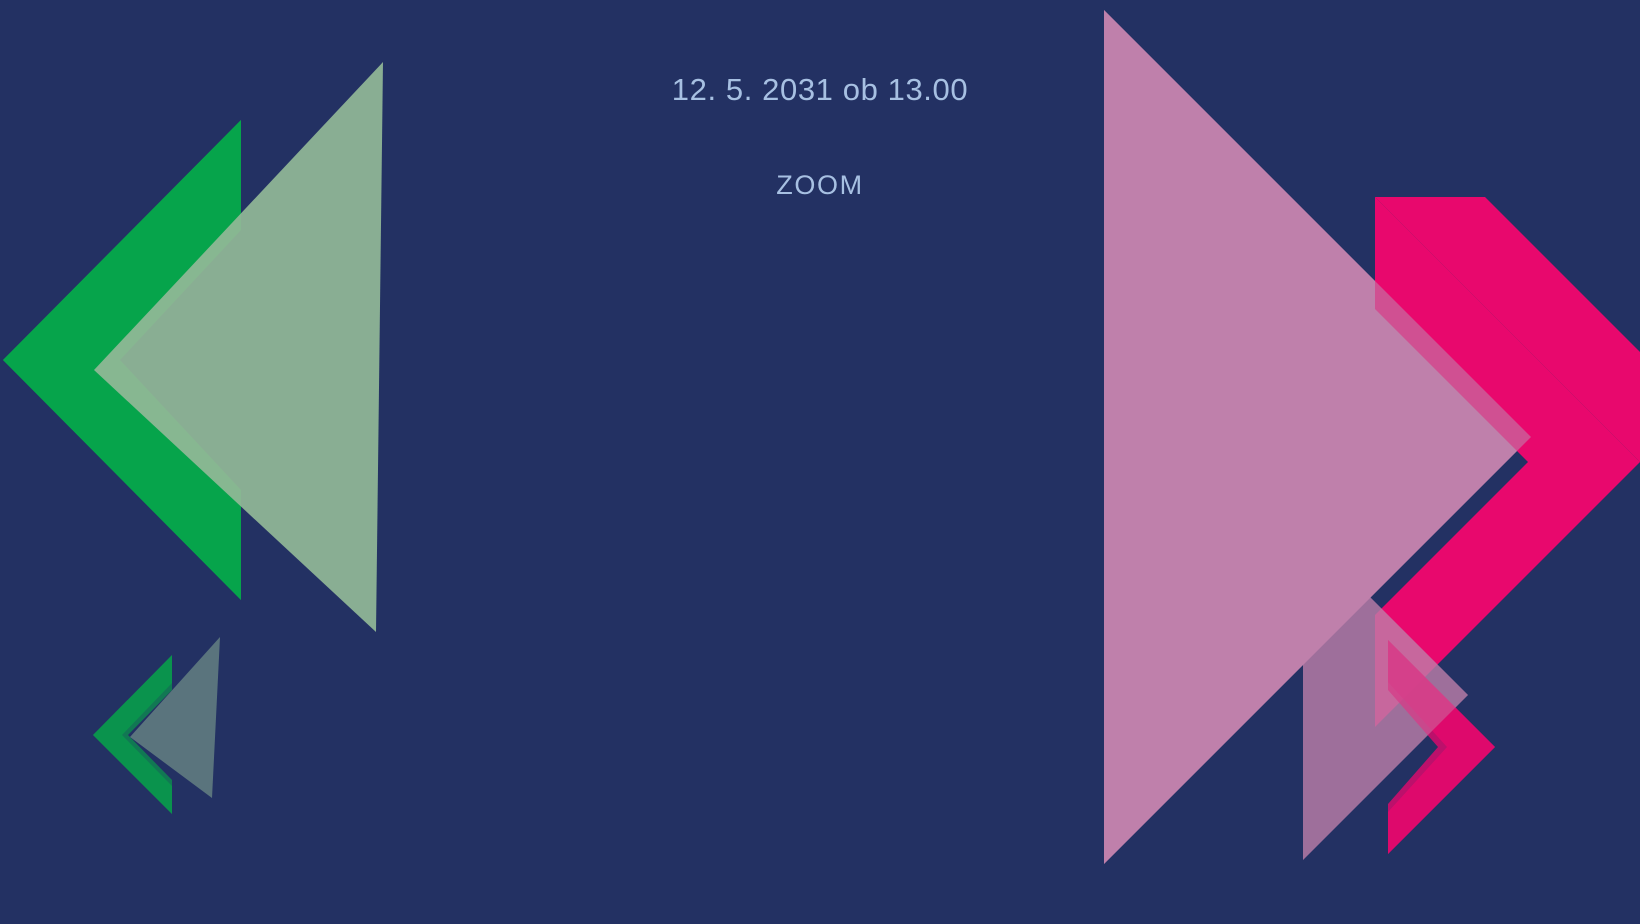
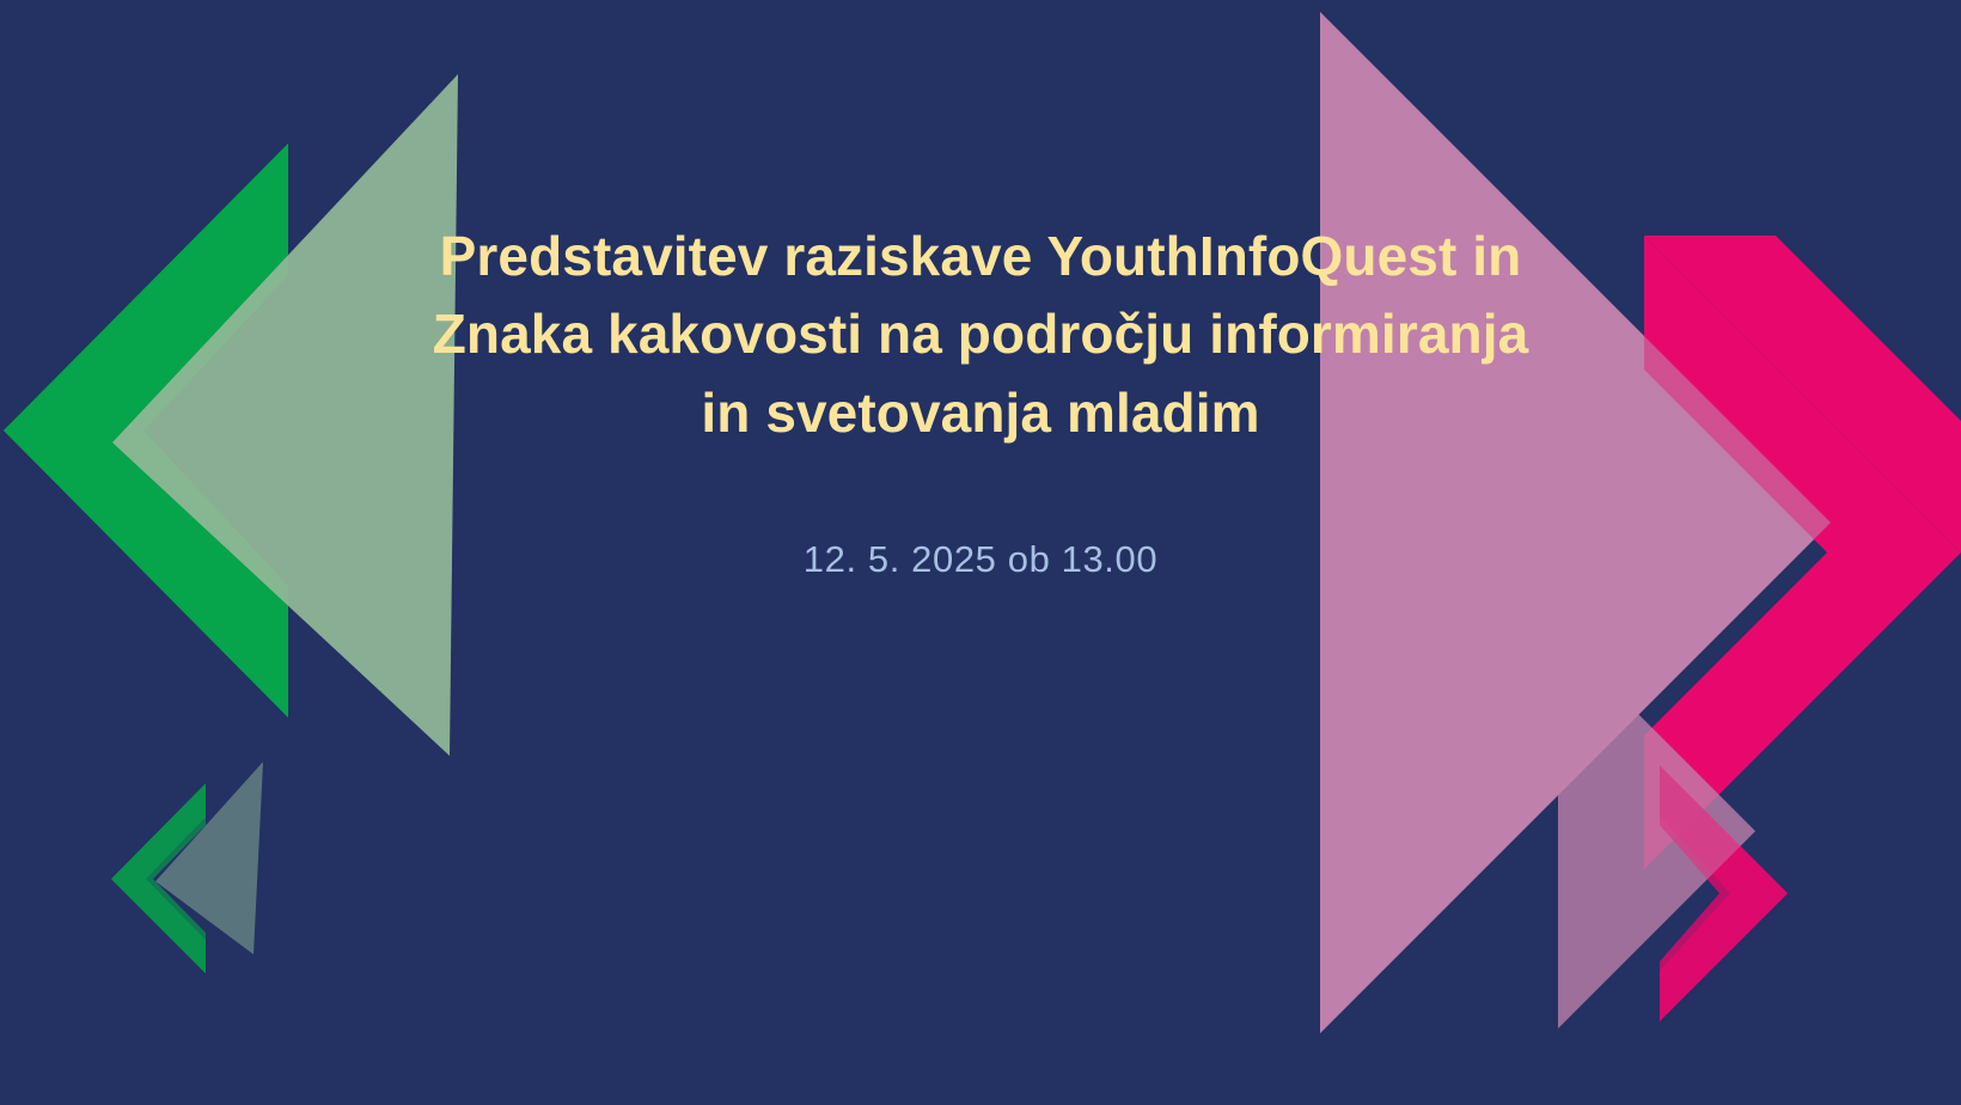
+ Predstavitev raziskave YouthInfoQuest in Znaka kakovosti na področju informiranja in svetovanja mladim
- 12. 5. 2031 ob 13.00
+ 12. 5. 2025 ob 13.00
- ZOOM
